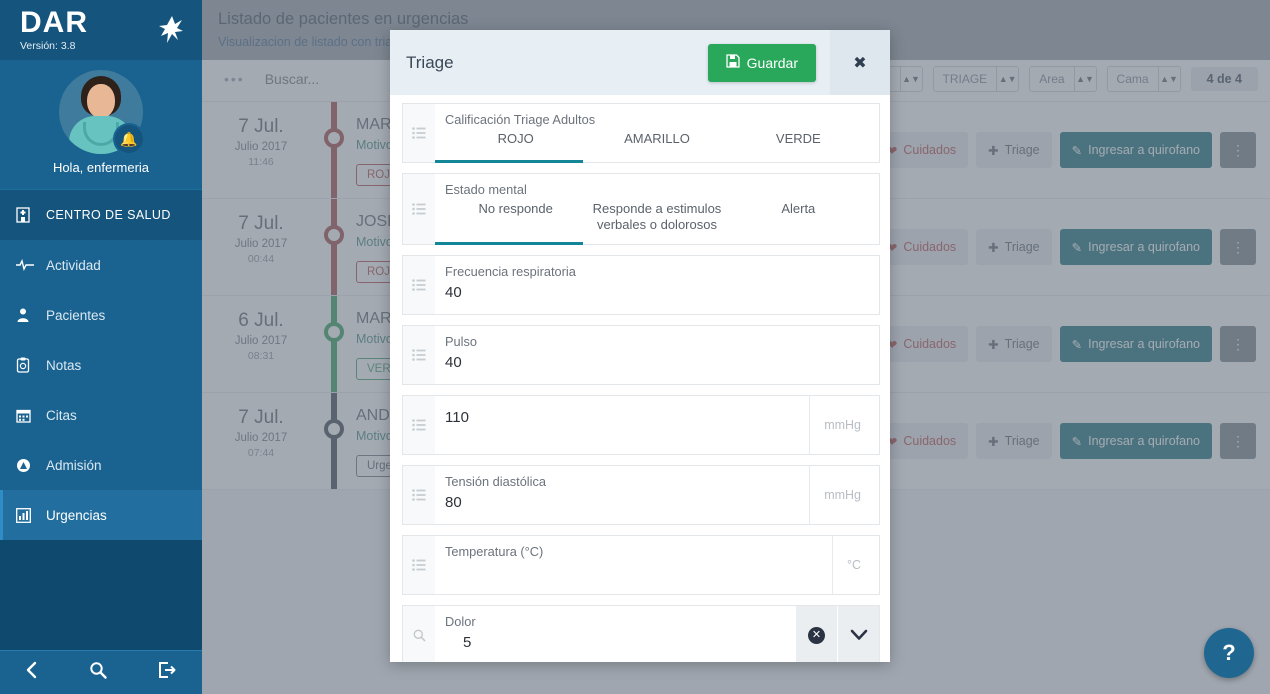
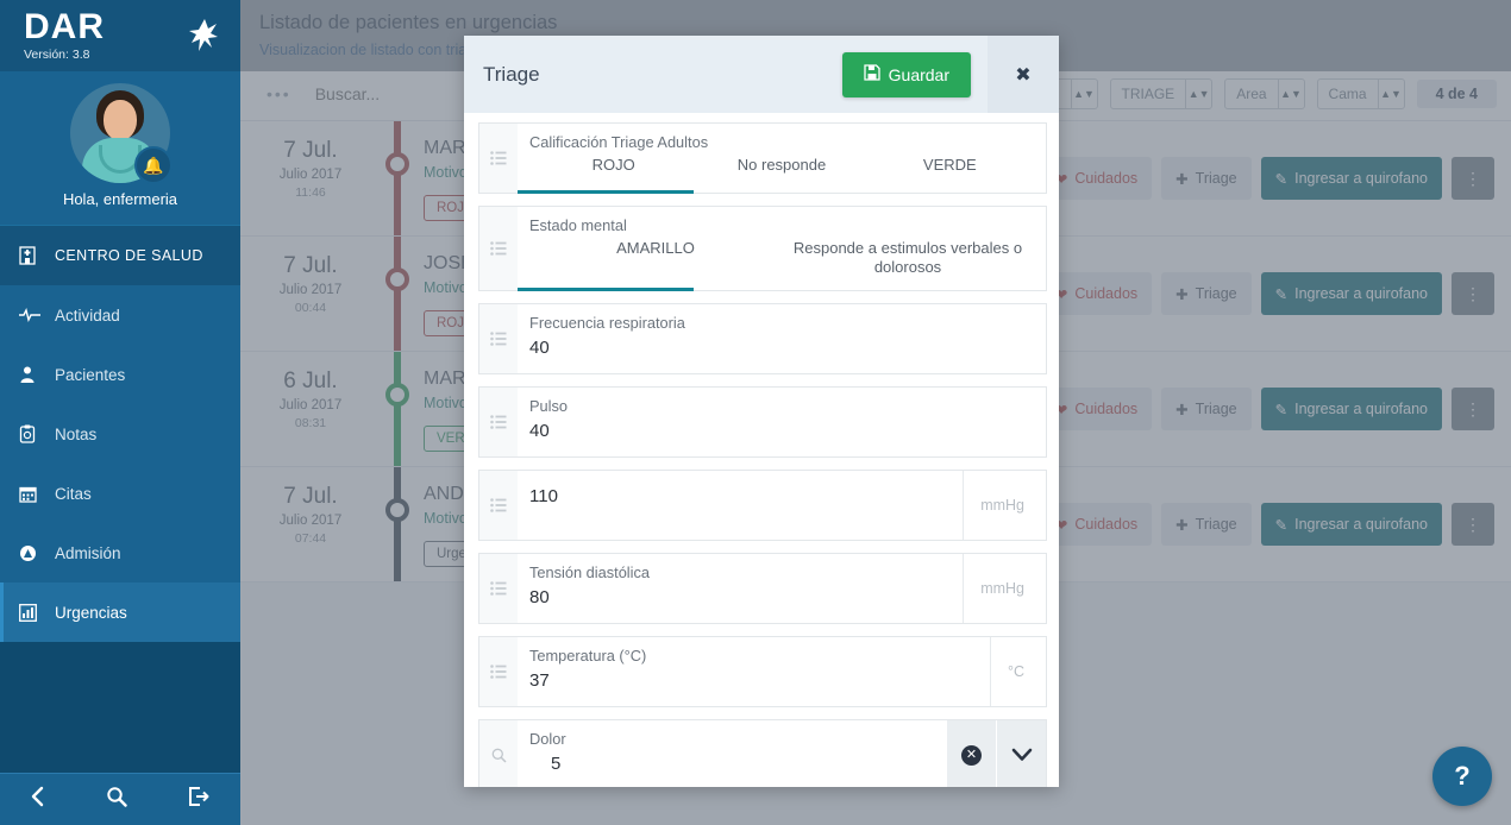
  DAR
  Versión: 3.8
  🔔
  Hola, enfermeria
  CENTRO DE SALUD
  Actividad
  Pacientes
  Notas
  Citas
  Admisión
  Urgencias
  Listado de pacientes en urgencias
  Visualizacion de listado con tria
  •••
  Buscar...
  ▲▼
  TRIAGE
  ▲▼
  Area
  ▲▼
  Cama
  ▲▼
  4 de 4
  7 Jul.
  Julio 2017
  11:46
  MAR
  Motiv
  ROJ
  ❤
  Cuidados
  ✚
  Triage
  ✎
  Ingresar a quirofano
  ⋮
  7 Jul.
  Julio 2017
  00:44
  JOS
  Motiv
  ROJ
  ❤
  Cuidados
  ✚
  Triage
  ✎
  Ingresar a quirofano
  ⋮
  6 Jul.
  Julio 2017
  08:31
  Motiv
  ❤
  Cuidados
  ✚
  Triage
  ✎
  Ingresar a quirofano
  ⋮
  7 Jul.
  Julio 2017
  07:44
  AND
  Motiv
  ❤
  Cuidados
  ✚
  Triage
  ✎
  Ingresar a quirofano
  ⋮
  ?
  Triage
  Guardar
  ✖
  Calificación Triage Adultos
  ROJO
- AMARILLO
+ No responde
  VERDE
  Estado mental
- No responde
+ AMARILLO
  Responde a estimulos verbales o dolorosos
- Alerta
  Frecuencia respiratoria
  40
  Pulso
  40
  110
  mmHg
  Tensión diastólica
  80
  mmHg
  Temperatura (°C)
+ 37
  °C
  Dolor
  5
  ✕
